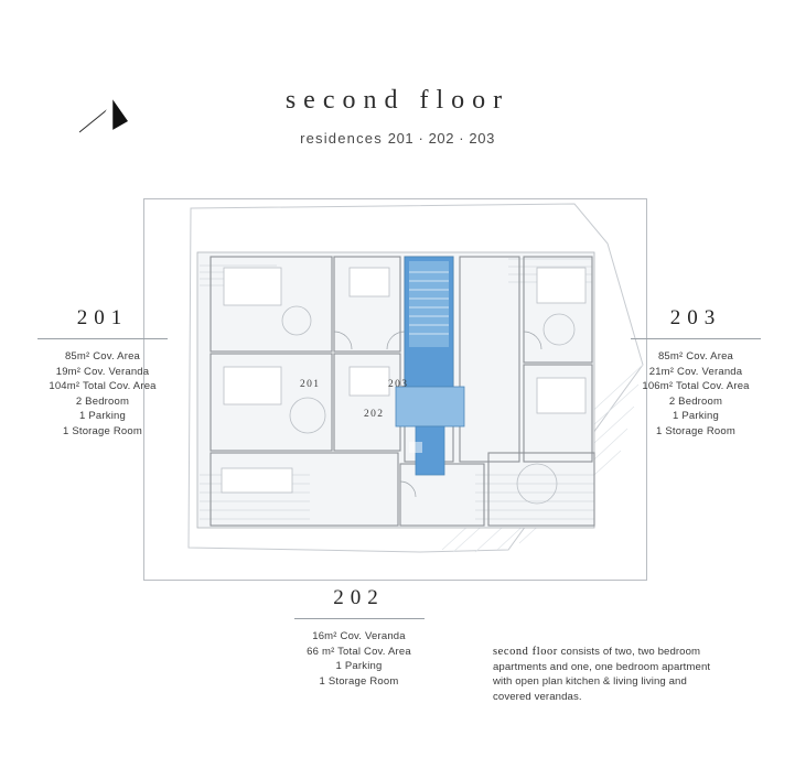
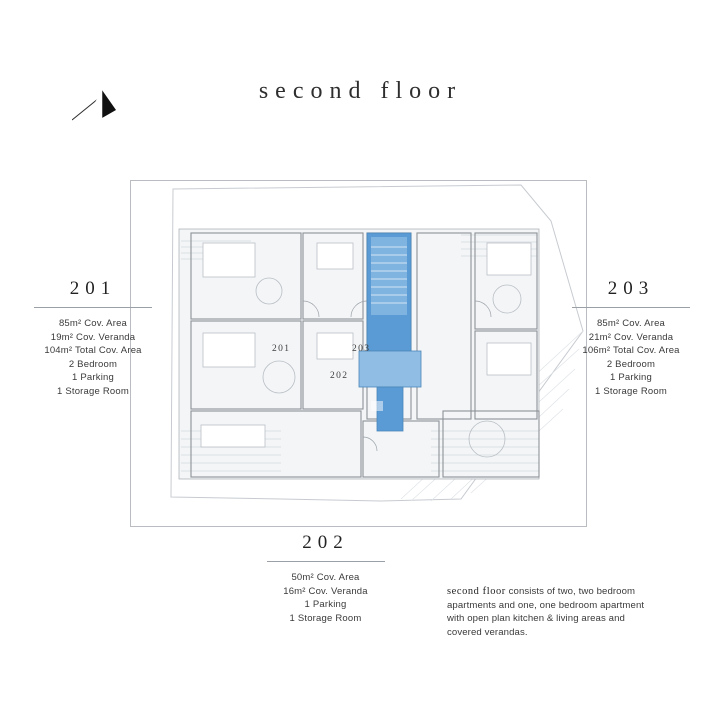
  second floor
- residences 201 · 202 · 203
  201
  203
  202
  201
  85m² Cov. Area
  19m² Cov. Veranda
  104m² Total Cov. Area
  2 Bedroom
  1 Parking
  1 Storage Room
  203
  85m² Cov. Area
  21m² Cov. Veranda
  106m² Total Cov. Area
  2 Bedroom
  1 Parking
  1 Storage Room
  202
+ 50m² Cov. Area
  16m² Cov. Veranda
- 66 m² Total Cov. Area
  1 Parking
  1 Storage Room
- second floor consists of two, two bedroom apartments and one, one bedroom apartment with open plan kitchen & living living and covered verandas.
+ second floor consists of two, two bedroom apartments and one, one bedroom apartment with open plan kitchen & living areas and covered verandas.
